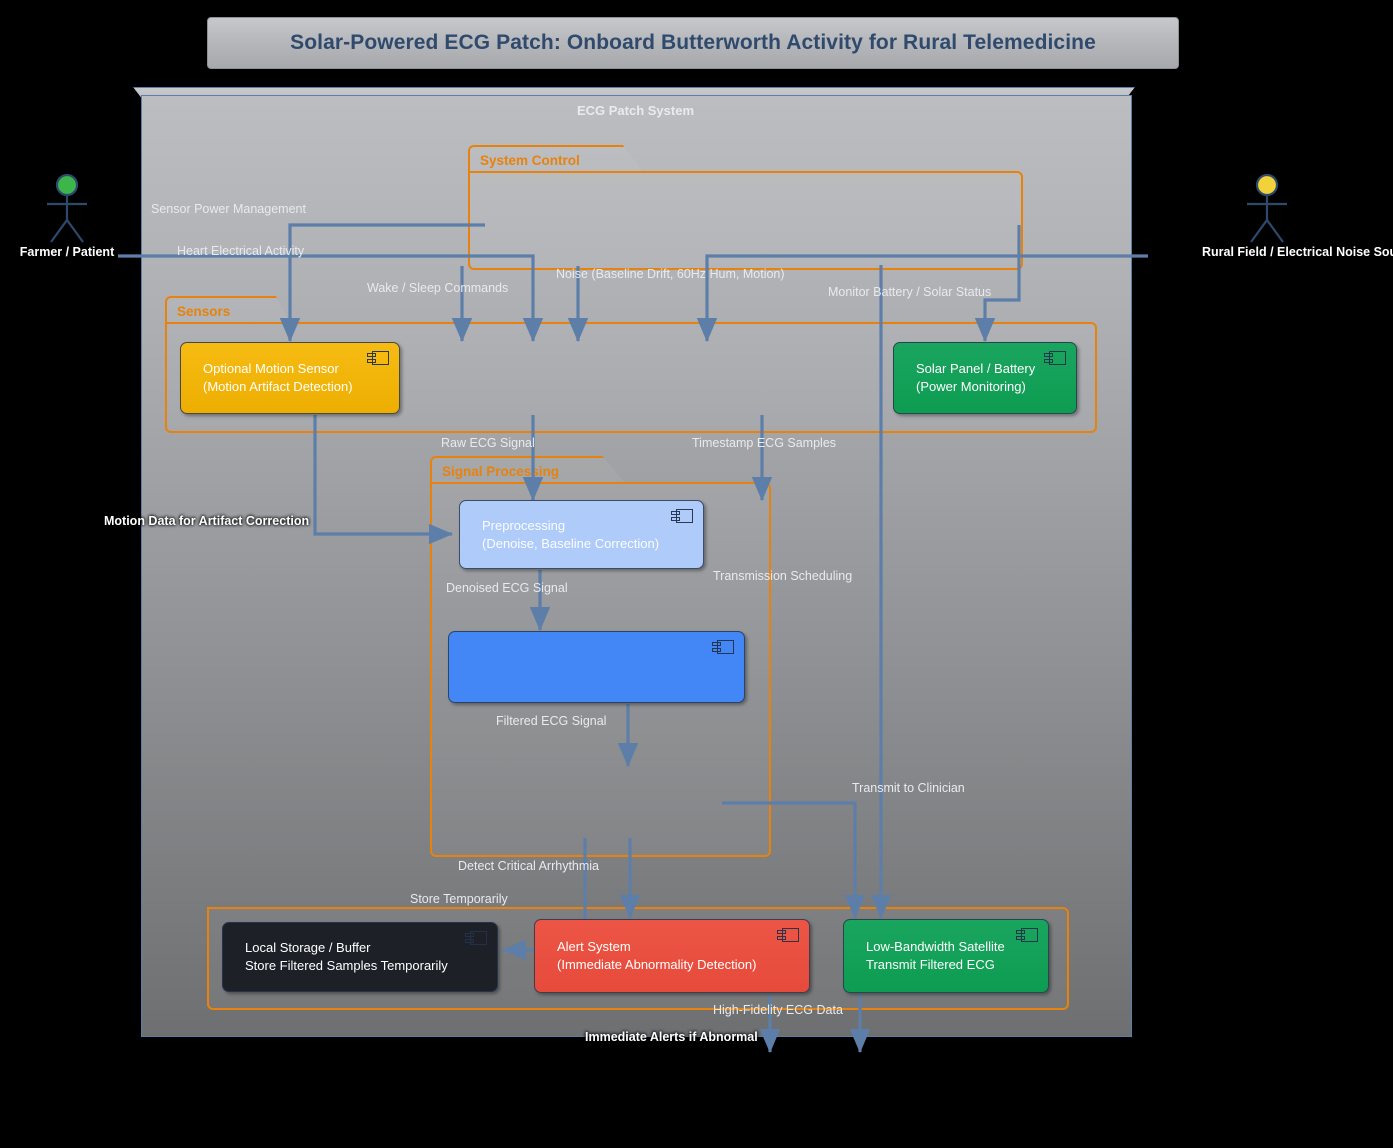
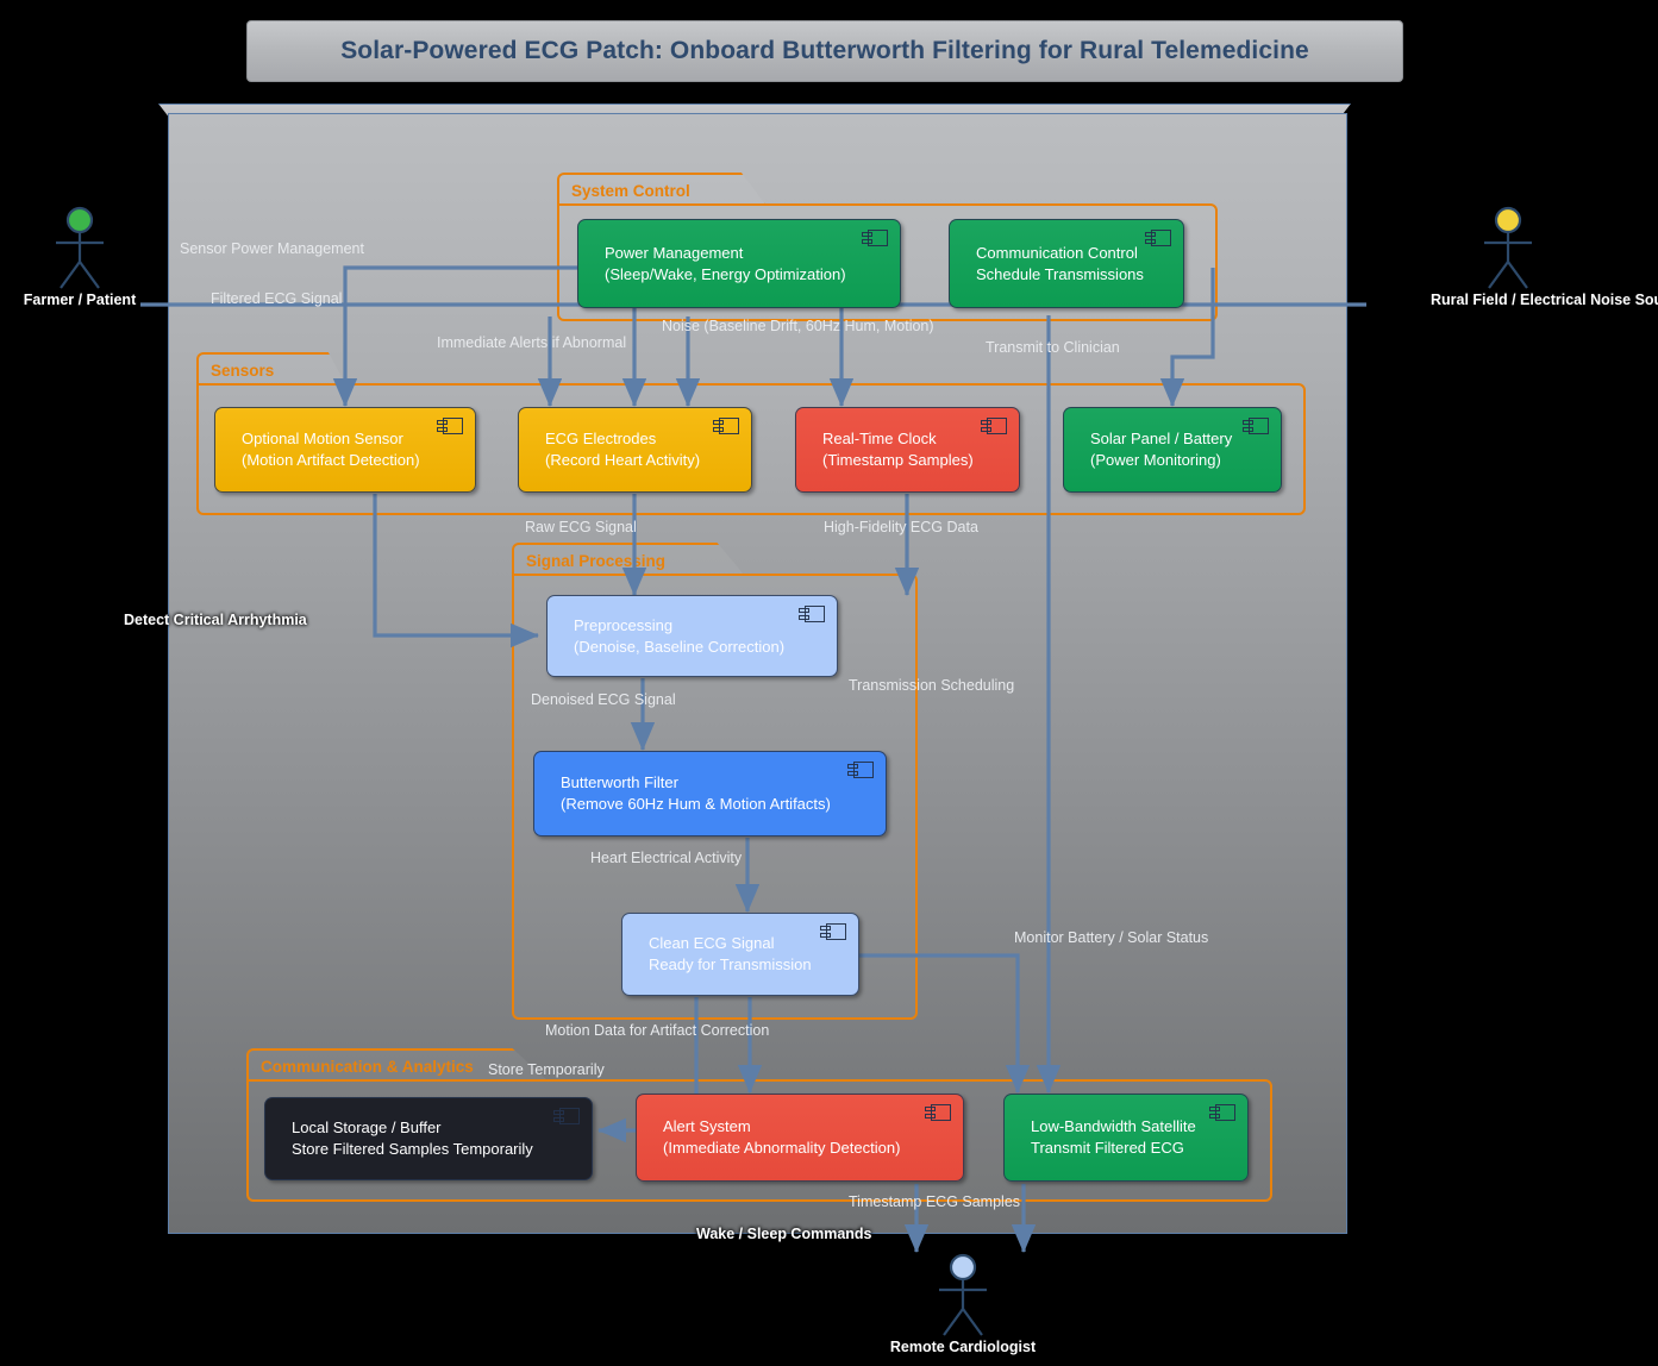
- Solar-Powered ECG Patch: Onboard Butterworth Activity for Rural Telemedicine
+ Solar-Powered ECG Patch: Onboard Butterworth Filtering for Rural Telemedicine
- ECG Patch System
  System Control
  Sensors
  Signal Processing
+ Communication & Analytics
+ Power Management
+ (Sleep/Wake, Energy Optimization)
+ Communication Control
+ Schedule Transmissions
  Optional Motion Sensor
  (Motion Artifact Detection)
+ ECG Electrodes
+ (Record Heart Activity)
+ Real-Time Clock
+ (Timestamp Samples)
  Solar Panel / Battery
  (Power Monitoring)
  Preprocessing
  (Denoise, Baseline Correction)
+ Butterworth Filter
+ (Remove 60Hz Hum & Motion Artifacts)
+ Clean ECG Signal
+ Ready for Transmission
  Local Storage / Buffer
  Store Filtered Samples Temporarily
  Alert System
  (Immediate Abnormality Detection)
  Low-Bandwidth Satellite
  Transmit Filtered ECG
  Sensor Power Management
- Heart Electrical Activity
+ Filtered ECG Signal
- Wake / Sleep Commands
+ Immediate Alerts if Abnormal
  Noise (Baseline Drift, 60Hz Hum, Motion)
- Monitor Battery / Solar Status
+ Transmit to Clinician
  Raw ECG Signal
- Timestamp ECG Samples
+ High-Fidelity ECG Data
- Motion Data for Artifact Correction
+ Detect Critical Arrhythmia
  Denoised ECG Signal
  Transmission Scheduling
- Filtered ECG Signal
+ Heart Electrical Activity
- Transmit to Clinician
+ Monitor Battery / Solar Status
- Detect Critical Arrhythmia
+ Motion Data for Artifact Correction
  Store Temporarily
- High-Fidelity ECG Data
+ Timestamp ECG Samples
- Immediate Alerts if Abnormal
+ Wake / Sleep Commands
  Farmer / Patient
  Rural Field / Electrical Noise So
+ Remote Cardiologist
